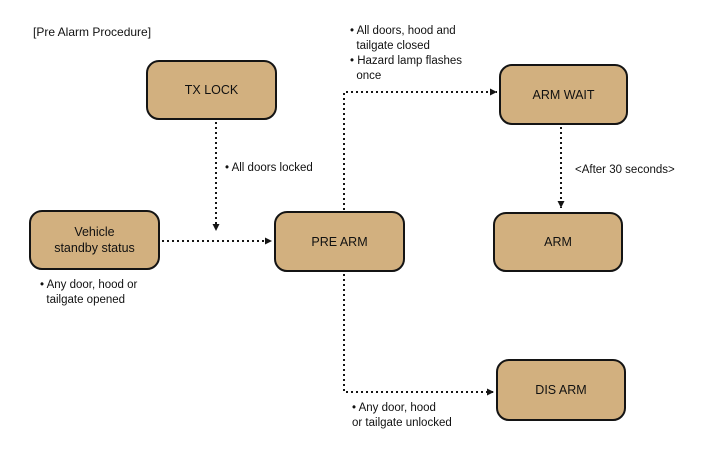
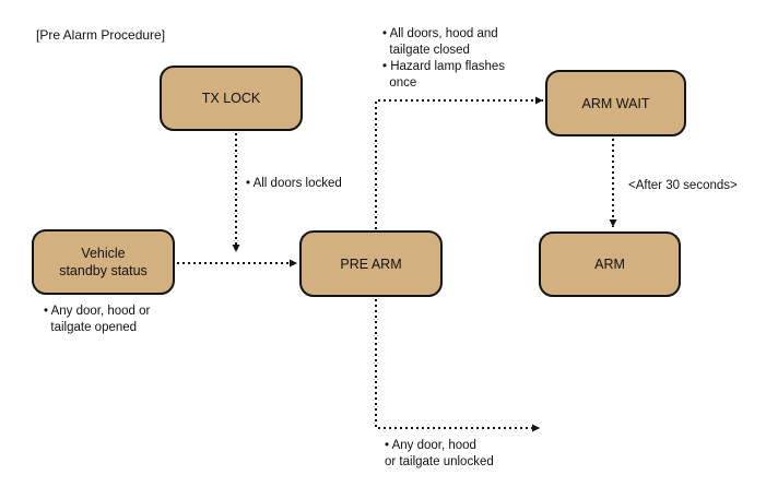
  [Pre Alarm Procedure]
  TX LOCK
  ARM WAIT
  Vehicle
  standby status
  PRE ARM
  ARM
- DIS ARM
  • All doors, hood and
  tailgate closed
  • Hazard lamp flashes
  once
  • All doors locked
  <After 30 seconds>
  • Any door, hood or
  tailgate opened
  • Any door, hood
  or tailgate unlocked
